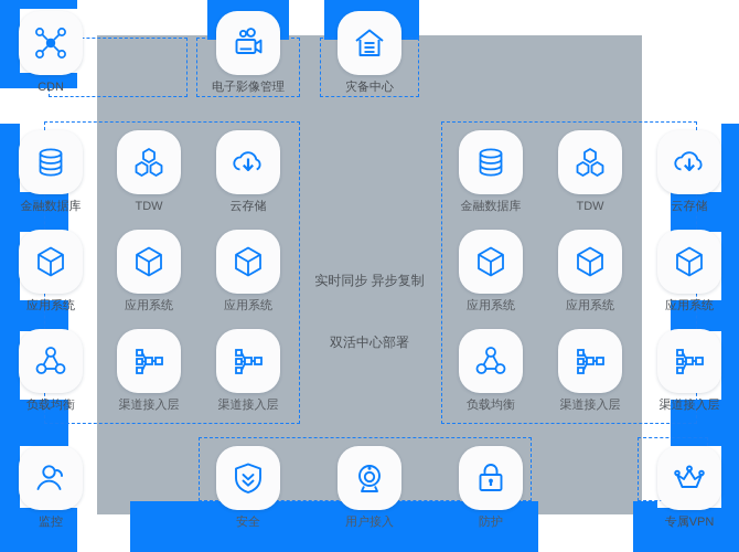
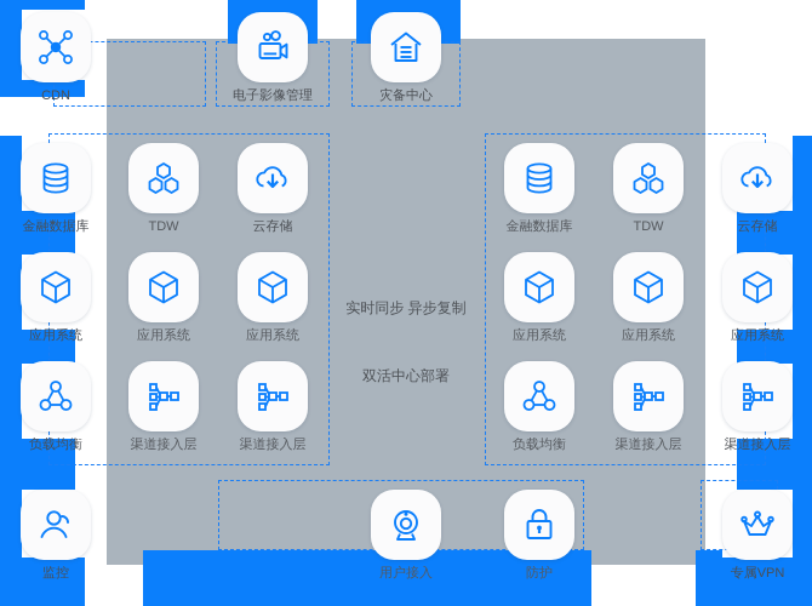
  实时同步 异步复制
  双活中心部署
  CDN
  电子影像管理
  灾备中心
  金融数据库
  TDW
  云存储
  应用系统
  应用系统
  应用系统
  负载均衡
  渠道接入层
  渠道接入层
  金融数据库
  TDW
  云存储
  应用系统
  应用系统
  应用系统
  负载均衡
  渠道接入层
  渠道接入层
  监控
- 安全
  用户接入
  防护
  专属VPN
